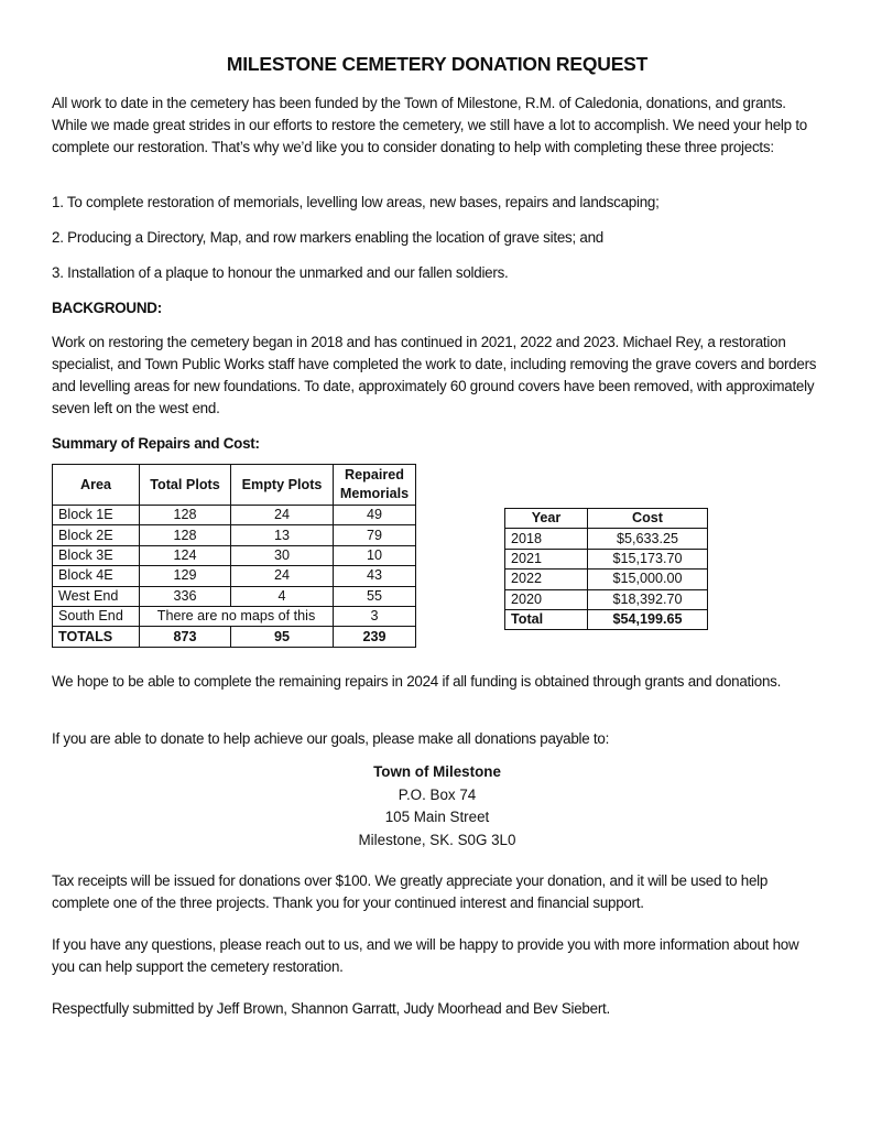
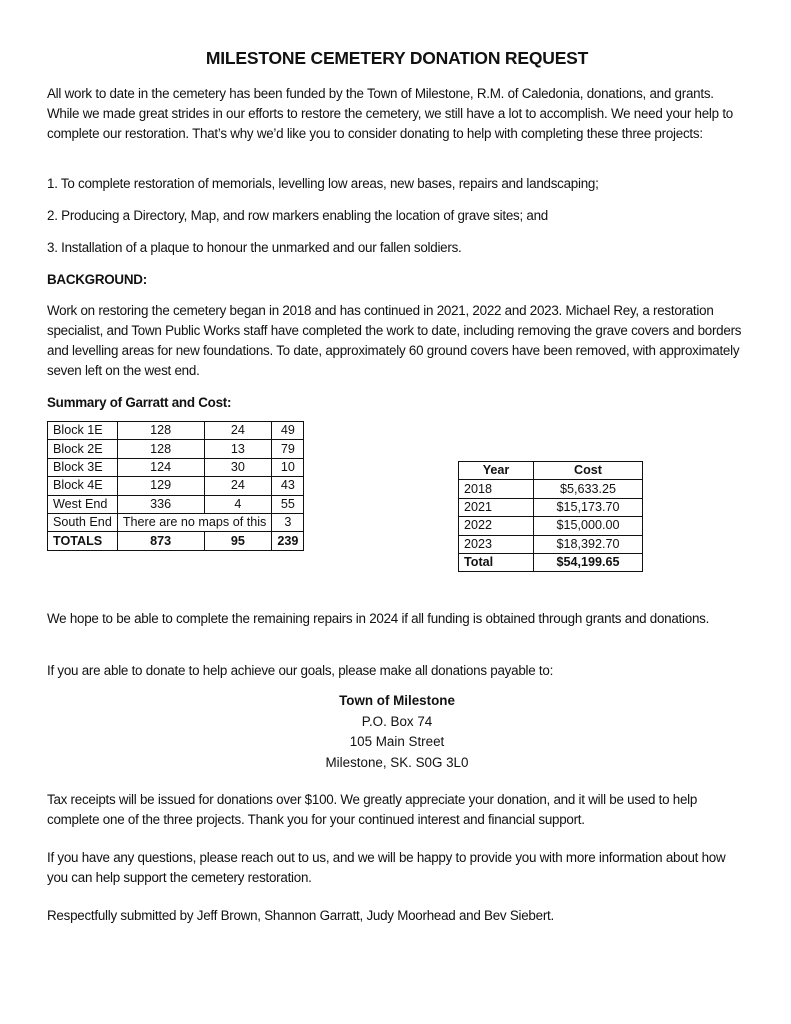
  MILESTONE CEMETERY DONATION REQUEST
  All work to date in the cemetery has been funded by the Town of Milestone, R.M. of Caledonia, donations, and grants. While we made great strides in our efforts to restore the cemetery, we still have a lot to accomplish. We need your help to complete our restoration. That’s why we’d like you to consider donating to help with completing these three projects:
  1. To complete restoration of memorials, levelling low areas, new bases, repairs and landscaping;
  2. Producing a Directory, Map, and row markers enabling the location of grave sites; and
  3. Installation of a plaque to honour the unmarked and our fallen soldiers.
  BACKGROUND:
  Work on restoring the cemetery began in 2018 and has continued in 2021, 2022 and 2023. Michael Rey, a restoration specialist, and Town Public Works staff have completed the work to date, including removing the grave covers and borders and levelling areas for new foundations. To date, approximately 60 ground covers have been removed, with approximately seven left on the west end.
- Summary of Repairs and Cost:
+ Summary of Garratt and Cost:
- Area	Total Plots	Empty Plots	Repaired Memorials
  Block 1E	128	24	49
  Block 2E	128	13	79
  Block 3E	124	30	10
  Block 4E	129	24	43
  West End	336	4	55
  South End	There are no maps of this	3
  TOTALS	873	95	239
  Year	Cost
  2018	$5,633.25
  2021	$15,173.70
  2022	$15,000.00
- 2020	$18,392.70
+ 2023	$18,392.70
  Total	$54,199.65
  We hope to be able to complete the remaining repairs in 2024 if all funding is obtained through grants and donations.
  If you are able to donate to help achieve our goals, please make all donations payable to:
  Town of Milestone
  P.O. Box 74
  105 Main Street
  Milestone, SK. S0G 3L0
  Tax receipts will be issued for donations over $100. We greatly appreciate your donation, and it will be used to help complete one of the three projects. Thank you for your continued interest and financial support.
  If you have any questions, please reach out to us, and we will be happy to provide you with more information about how you can help support the cemetery restoration.
  Respectfully submitted by Jeff Brown, Shannon Garratt, Judy Moorhead and Bev Siebert.
